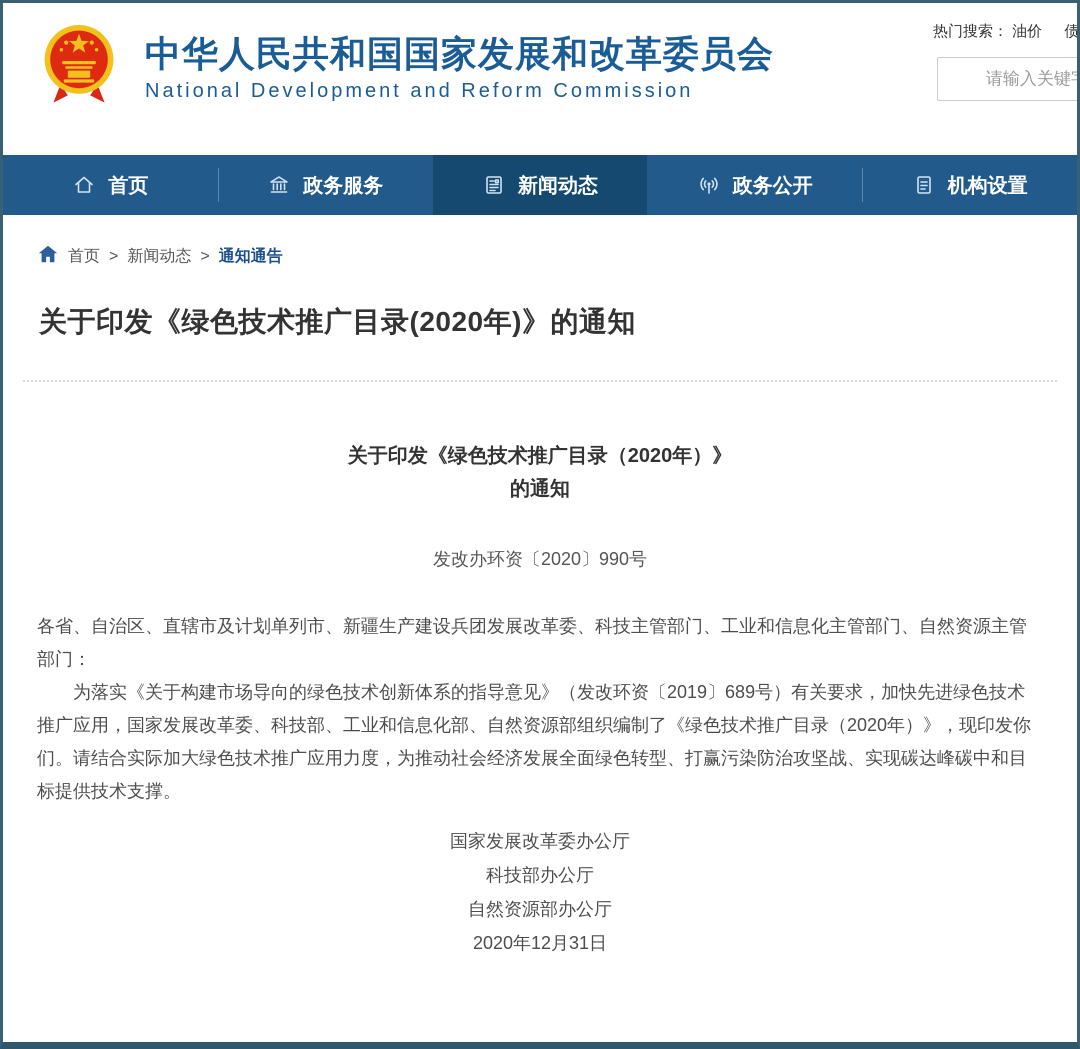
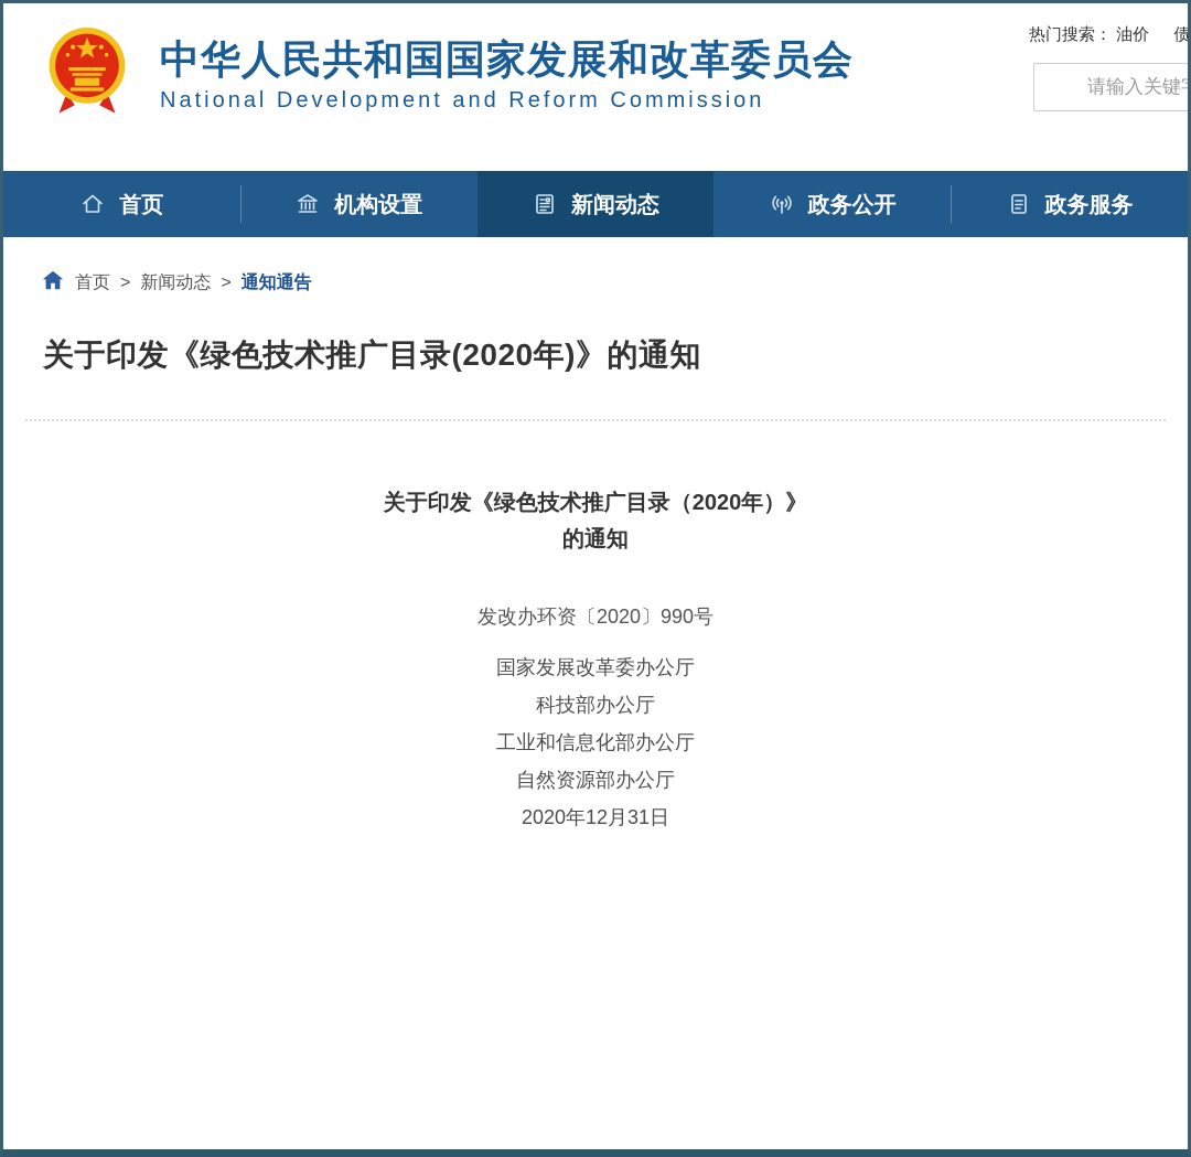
  中华人民共和国国家发展和改革委员会
  National Development and Reform Commission
  热门搜索： 油价 债
  请输入关键
  首页
- 政务服务
+ 机构设置
  新闻动态
  政务公开
- 机构设置
+ 政务服务
  首页
  >
  新闻动态
  >
  通知通告
  关于印发《绿色技术推广目录(2020年)》的通知
  关于印发《绿色技术推广目录（2020年）》
  的通知
  发改办环资〔2020〕990号
- 各省、自治区、直辖市及计划单列市、新疆生产建设兵团发展改革委、科技主管部门、工业和信息化主管部门、自然资源主管部门：
- 为落实《关于构建市场导向的绿色技术创新体系的指导意见》（发改环资〔2019〕689号）有关要求，加快先进绿色技术推广应用，国家发展改革委、科技部、工业和信息化部、自然资源部组织编制了《绿色技术推广目录（2020年）》，现印发你们。请结合实际加大绿色技术推广应用力度，为推动社会经济发展全面绿色转型、打赢污染防治攻坚战、实现碳达峰碳中和目标提供技术支撑。
  国家发展改革委办公厅
  科技部办公厅
+ 工业和信息化部办公厅
  自然资源部办公厅
  2020年12月31日
